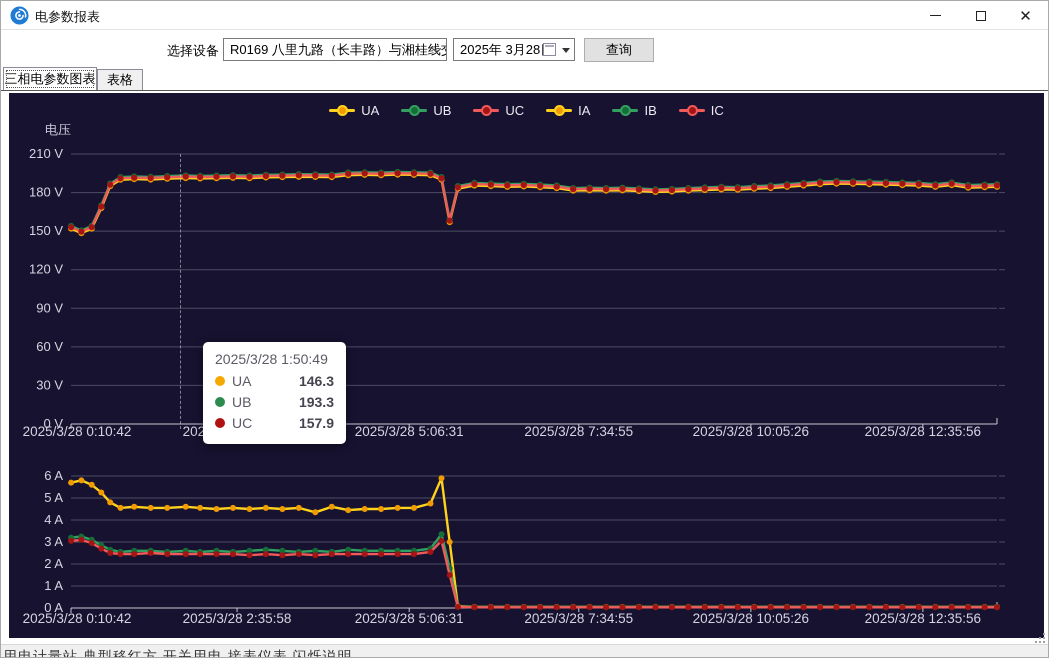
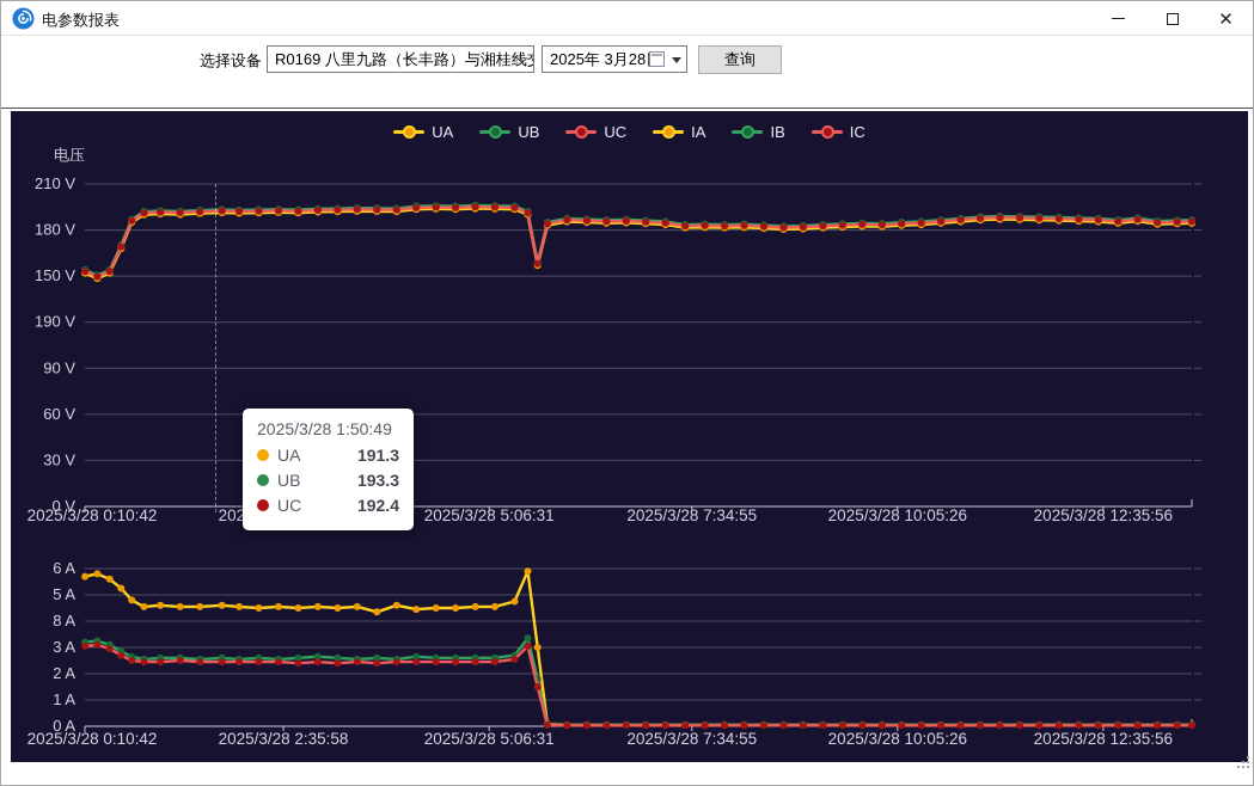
  电参数报表
  ✕
  选择设备
  R0169 八里九路（长丰路）与湘桂线
  2025年 3月28
  查询
- 三相电参数图表
- 表格
  UA
  UB
  UC
  IA
  IB
  IC
  电压
  0 V
  30 V
  60 V
  90 V
- 120 V
+ 190 V
  150 V
  180 V
  210 V
  2025/3/28 0:10:42
  2025/3/28 5:06:31
  2025/3/28 7:34:55
  2025/3/28 10:05:26
  2025/3/28 12:35:56
  0 A
  1 A
  2 A
  3 A
- 4 A
+ 8 A
  5 A
  6 A
  2025/3/28 0:10:42
  2025/3/28 2:35:58
  2025/3/28 5:06:31
  2025/3/28 7:34:55
  2025/3/28 10:05:26
  2025/3/28 12:35:56
  2025/3/28 1:50:49
  UA
- 146.3
+ 191.3
  UB
  193.3
  UC
- 157.9
+ 192.4
- 用电计量站 典型移红方 开关用电 接表仪表 闪烁说明
